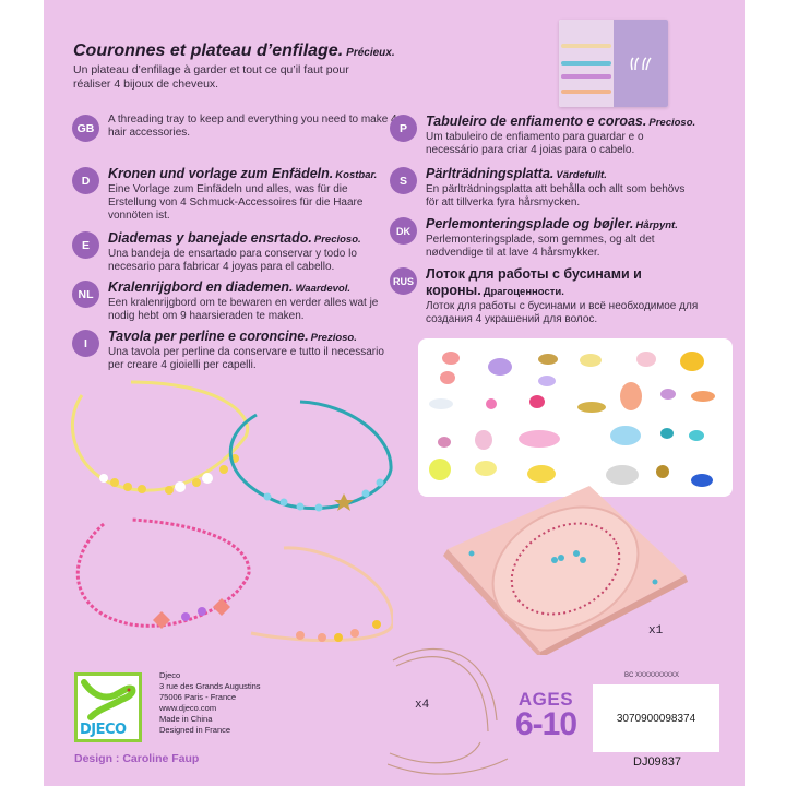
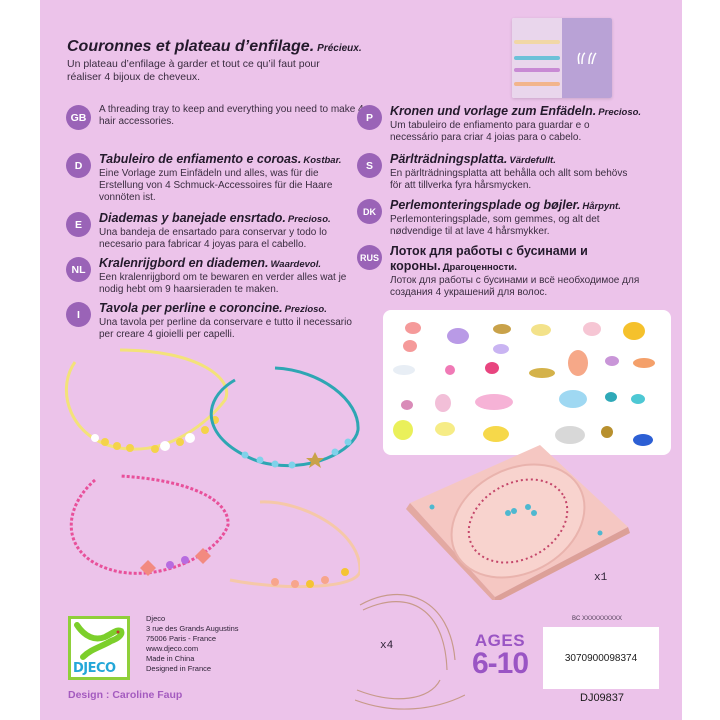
  Couronnes et plateau d’enfilage. Précieux.
  Un plateau d’enfilage à garder et tout ce qu’il faut pour réaliser 4 bijoux de cheveux.
  GB
  A threading tray to keep and everything you need to make hair accessories.
  D
- Kronen und vorlage zum Enfädeln. Kostbar.
+ Tabuleiro de enfiamento e coroas. Kostbar.
  Eine Vorlage zum Einfädeln und alles, was für die Erstellung von 4 Schmuck-Accessoires für die Haare vonnöten ist.
  E
  Diademas y banejade ensrtado. Precioso.
  Una bandeja de ensartado para conservar y todo lo necesario para fabricar 4 joyas para el cabello.
  NL
  Kralenrijgbord en diademen. Waardevol.
  Een kralenrijgbord om te bewaren en verder alles wat je nodig hebt om 9 haarsieraden te maken.
  I
  Tavola per perline e coroncine. Prezioso.
  Una tavola per perline da conservare e tutto il necessario per creare 4 gioielli per capelli.
  P
- Tabuleiro de enfiamento e coroas. Precioso.
+ Kronen und vorlage zum Enfädeln. Precioso.
  Um tabuleiro de enfiamento para guardar e o necessário para criar 4 joias para o cabelo.
  S
  Pärlträdningsplatta. Värdefullt.
  En pärlträdningsplatta att behålla och allt som behövs för att tillverka fyra hårsmycken.
  DK
  Perlemonteringsplade og bøjler. Hårpynt.
  Perlemonteringsplade, som gemmes, og alt det nødvendige til at lave 4 hårsmykker.
  RUS
  Лоток для работы с бусинами и короны. Драгоценности.
  Лоток для работы с бусинами и всё необходимое для создания 4 украшений для волос.
  x1
  x4
  AGES
  6-10
  3070900098374
  DJ09837
  DJECO
  Djeco
  3 rue des Grands Augustins
  75006 Paris - France
  www.djeco.com
  Made in China
  Designed in France
  Design : Caroline Faup
